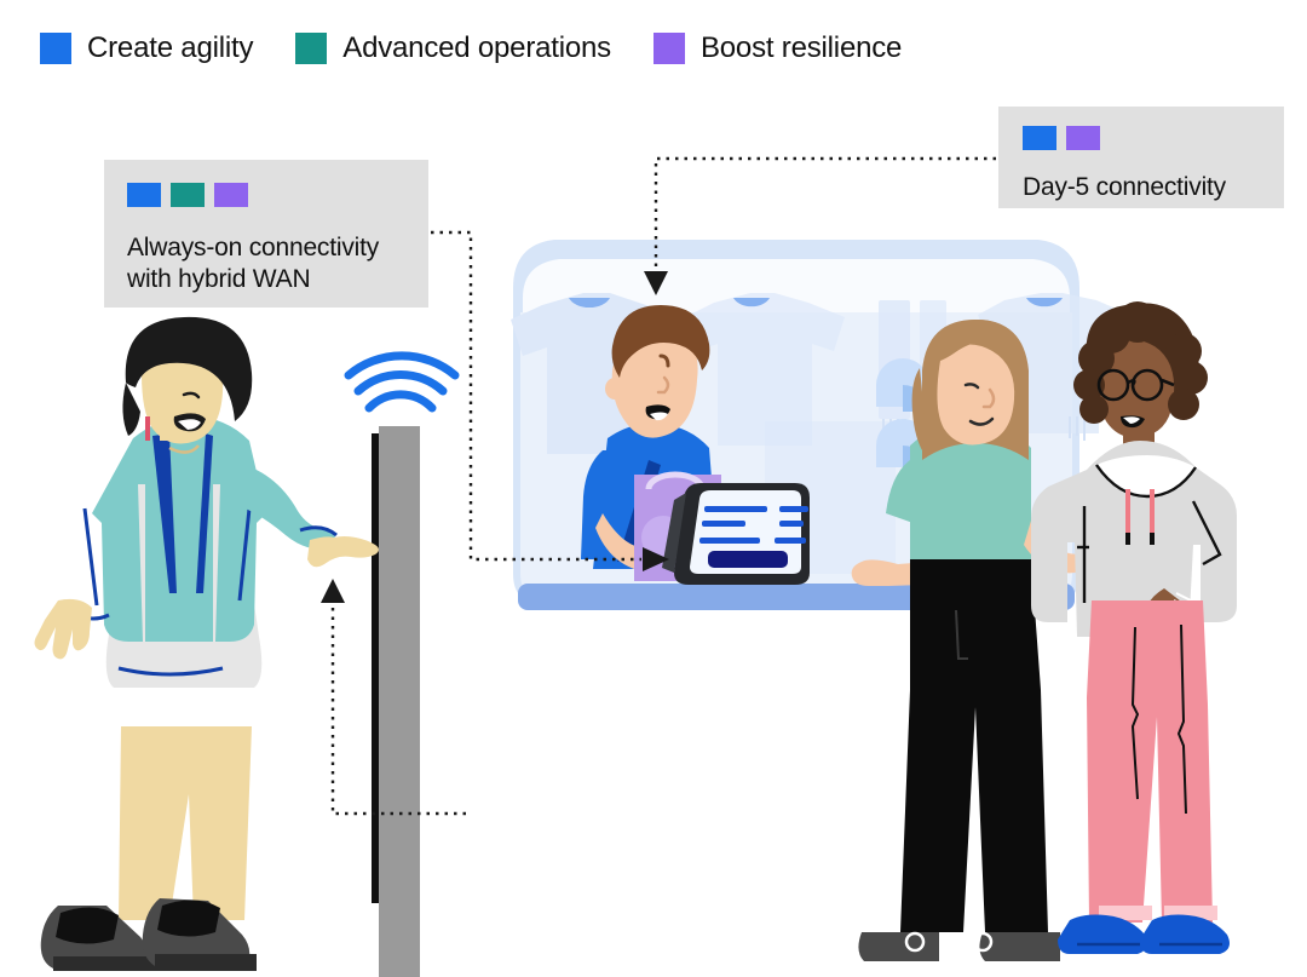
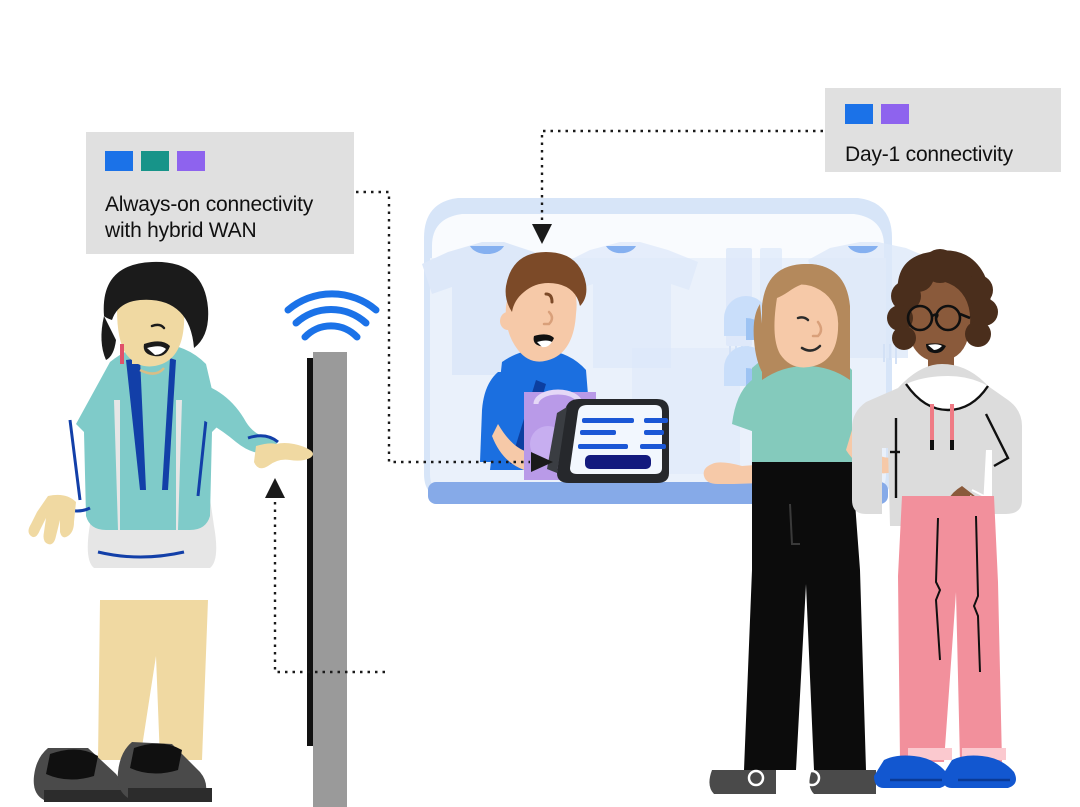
- Create agility
- Advanced operations
- Boost resilience
  Always-on connectivity with hybrid WAN
- Day-5 connectivity
+ Day-1 connectivity
